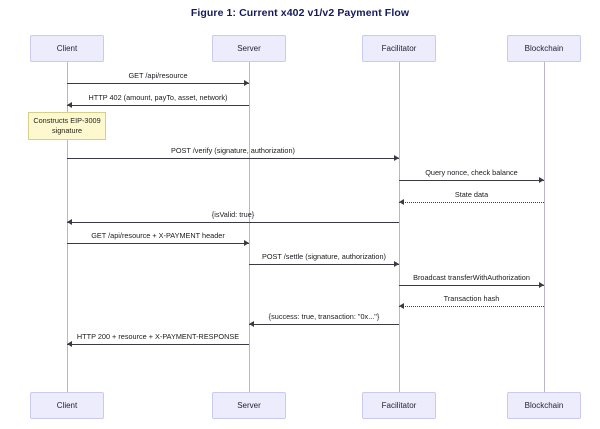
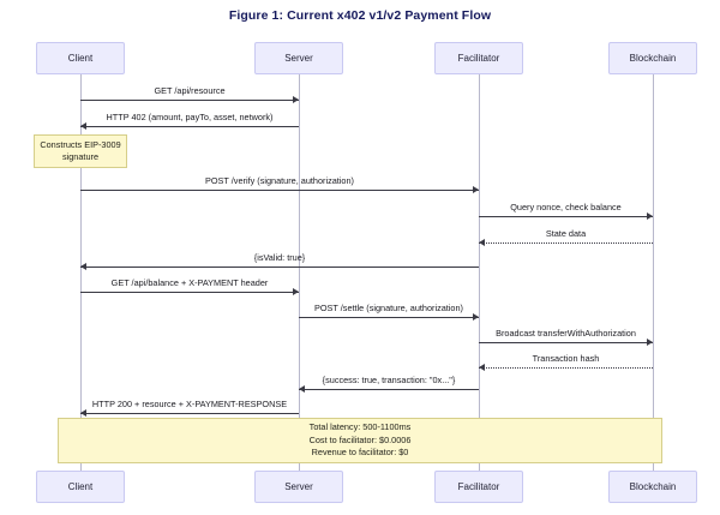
  Figure 1: Current x402 v1/v2 Payment Flow
  Client
  Server
  Facilitator
  Blockchain
  GET /api/resource
  HTTP 402 (amount, payTo, asset, network)
  POST /verify (signature, authorization)
  Query nonce, check balance
  State data
  {isValid: true}
- GET /api/resource + X-PAYMENT header
+ GET /api/balance + X-PAYMENT header
  POST /settle (signature, authorization)
  Broadcast transferWithAuthorization
  Transaction hash
  {success: true, transaction: "0x..."}
  HTTP 200 + resource + X-PAYMENT-RESPONSE
  Constructs EIP-3009
  signature
+ Total latency: 500-1100ms
+ Cost to facilitator: $0.0006
+ Revenue to facilitator: $0
  Client
  Server
  Facilitator
  Blockchain
